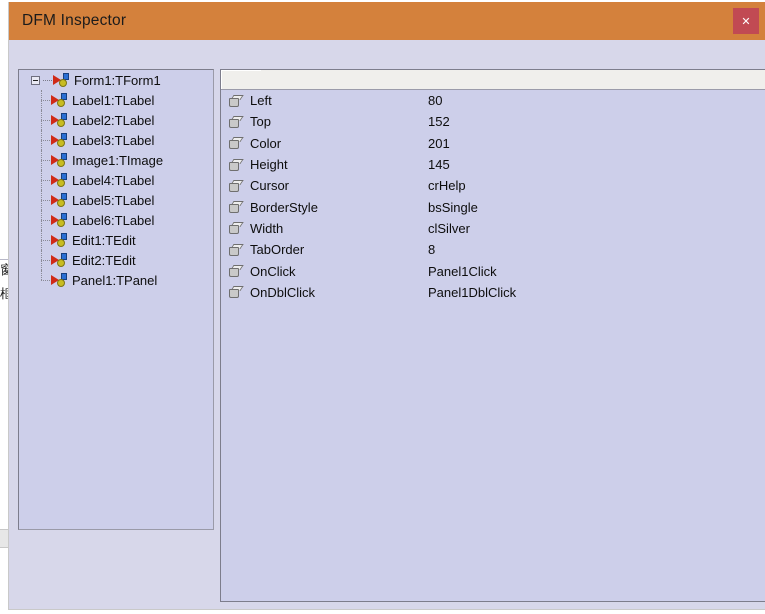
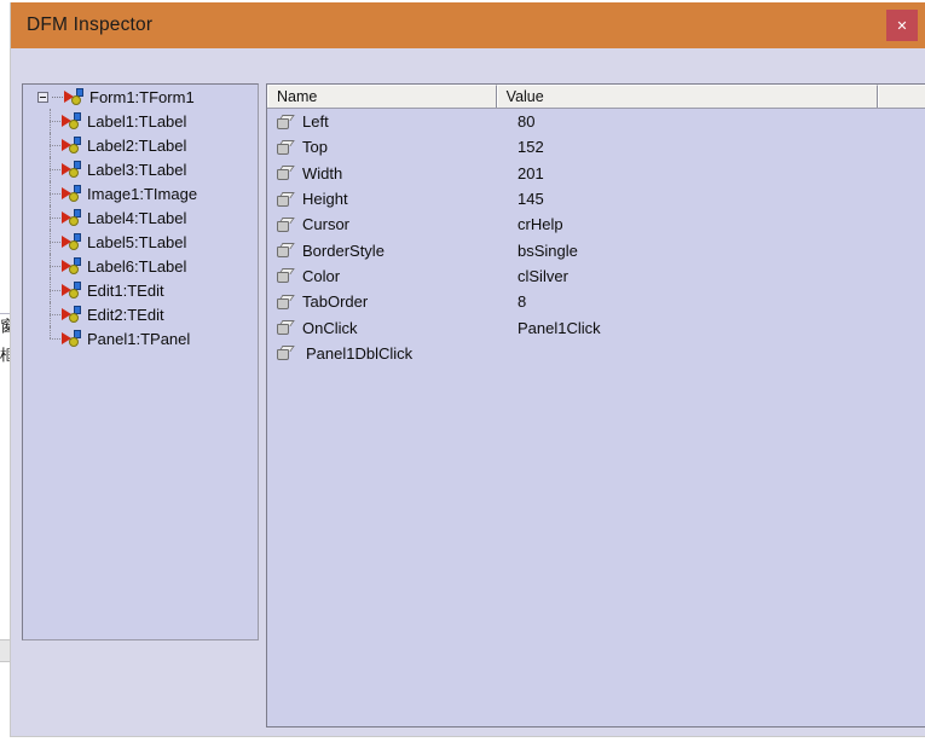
  窗
  框
  DFM Inspector
  ✕
  Form1:TForm1
  Label1:TLabel
  Label2:TLabel
  Label3:TLabel
  Image1:TImage
  Label4:TLabel
  Label5:TLabel
  Label6:TLabel
  Edit1:TEdit
  Edit2:TEdit
  Panel1:TPanel
+ Name
+ Value
  Left
  80
  Top
  152
- Color
+ Width
  201
  Height
  145
  Cursor
  crHelp
  BorderStyle
  bsSingle
- Width
+ Color
  clSilver
  TabOrder
  8
  OnClick
  Panel1Click
- OnDblClick
  Panel1DblClick
